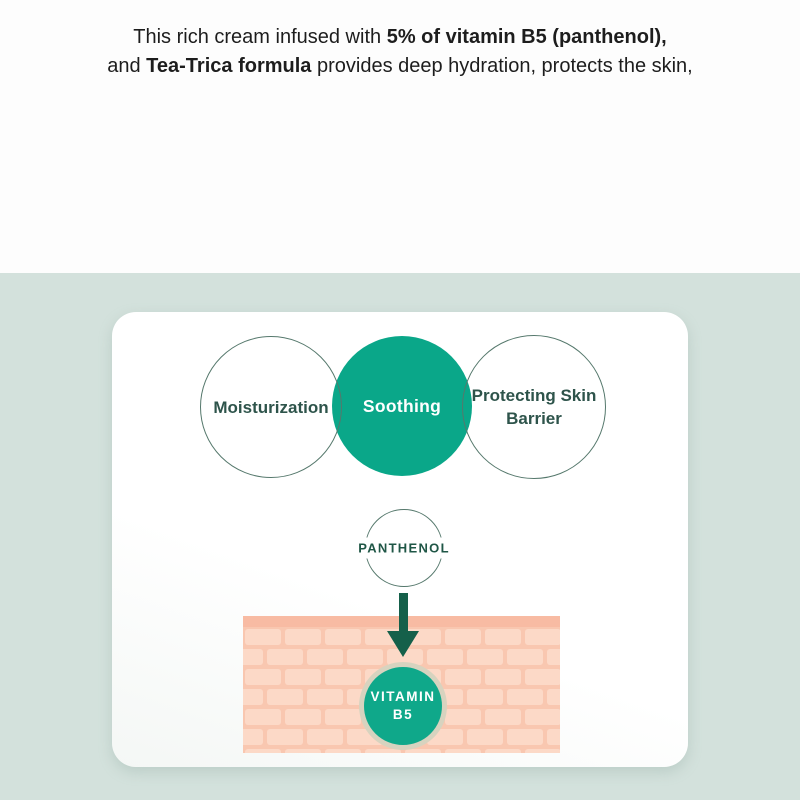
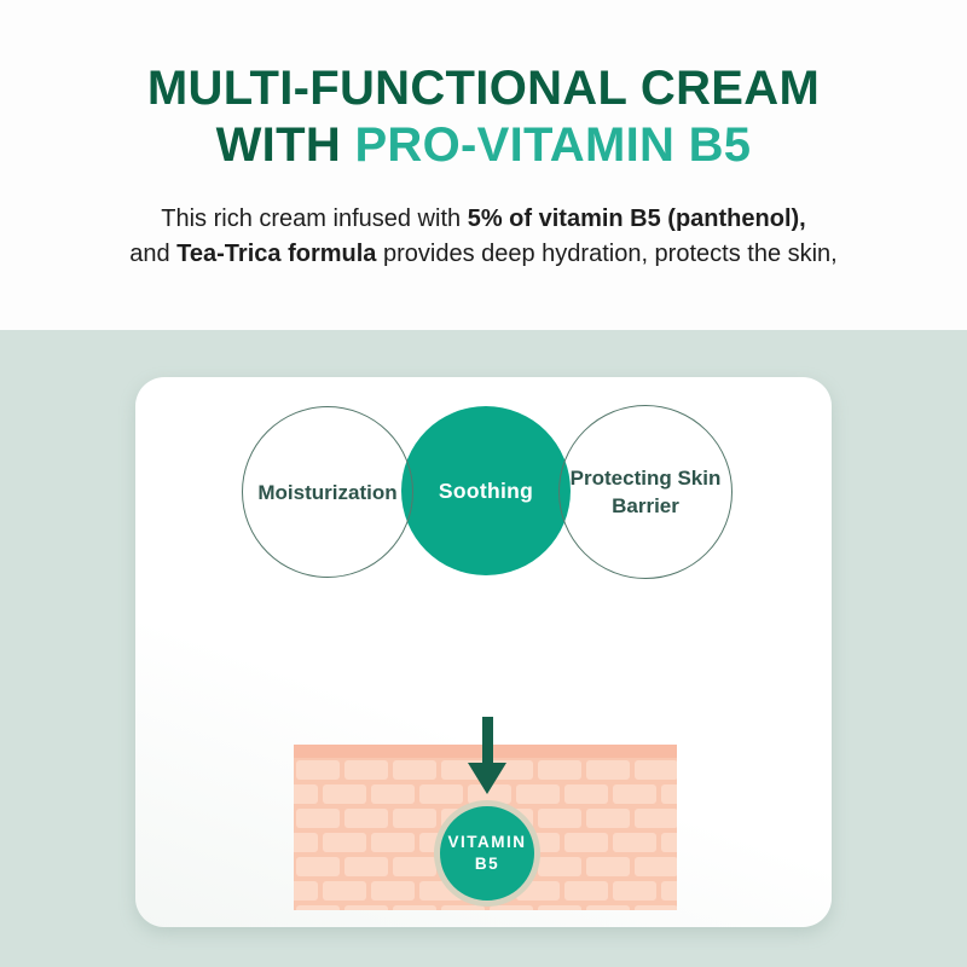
+ MULTI-FUNCTIONAL CREAM
+ WITH PRO-VITAMIN B5
  This rich cream infused with 5% of vitamin B5 (panthenol),
  and Tea-Trica formula provides deep hydration, protects the skin,
  Soothing
  Moisturization
  Protecting Skin Barrier
- PANTHENOL
  VITAMIN
  B5
